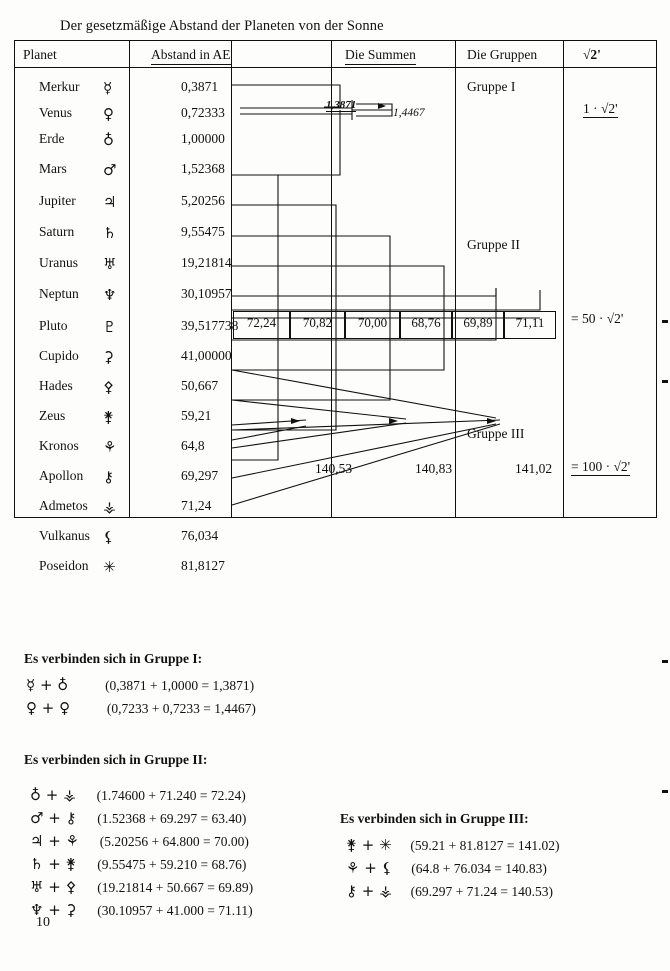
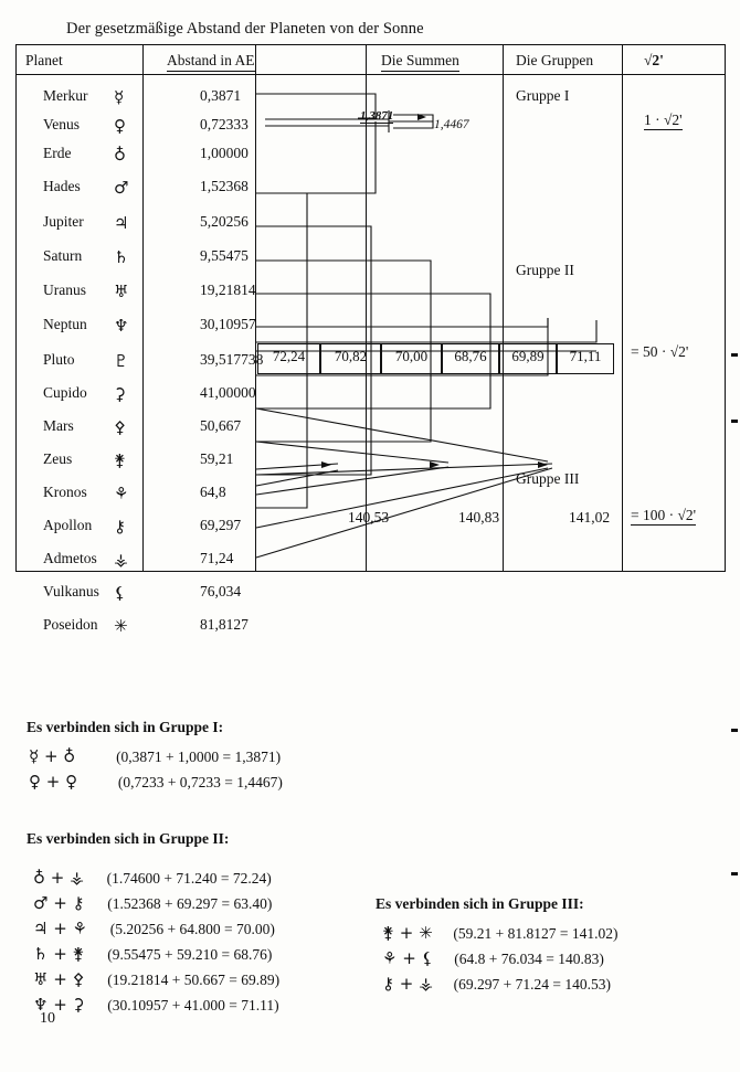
  Der gesetzmäßige Abstand der Planeten von der Sonne
  Planet
  Abstand in AE
  Die Summen
  Die Gruppen
  √2'
  Merkur
  ☿
  0,3871
  Venus
  ♀
  0,72333
  Erde
  ♁
  1,00000
- Mars
+ Hades
  ♂
  1,52368
  Jupiter
  ♃
  5,20256
  Saturn
  ♄
  9,55475
  Uranus
  ♅
  19,21814
  Neptun
  ♆
  30,10957
  Pluto
  ♇
  39,517738
  Cupido
  ⚳
  41,00000
- Hades
+ Mars
  ⚴
  50,667
  Zeus
  ⚵
  59,21
  Kronos
  ⚘
  64,8
  Apollon
  ⚷
  69,297
  Admetos
  ⚶
  71,24
  Vulkanus
  ⚸
  76,034
  Poseidon
  ✳
  81,8127
  Gruppe I
  Gruppe II
  Gruppe III
  1,3871
  1,4467
  72,24
  70,82
  70,00
  68,76
  69,89
  71,11
  140,53
  140,83
  141,02
  1 · √2'
  = 50 · √2'
  = 100 · √2'
  Es verbinden sich in Gruppe I:
  ☿ + ♁ (0,3871 + 1,0000 = 1,3871)
  ♀ + ♀ (0,7233 + 0,7233 = 1,4467)
  Es verbinden sich in Gruppe II:
  ♁ + ⚶ (1.74600 + 71.240 = 72.24)
  ♂ + ⚷ (1.52368 + 69.297 = 63.40)
  ♃ + ⚘ (5.20256 + 64.800 = 70.00)
  ♄ + ⚵ (9.55475 + 59.210 = 68.76)
  ♅ + ⚴ (19.21814 + 50.667 = 69.89)
  ♆ + ⚳ (30.10957 + 41.000 = 71.11)
  Es verbinden sich in Gruppe III:
  ⚵ + ✳ (59.21 + 81.8127 = 141.02)
  ⚘ + ⚸ (64.8 + 76.034 = 140.83)
  ⚷ + ⚶ (69.297 + 71.24 = 140.53)
  10
